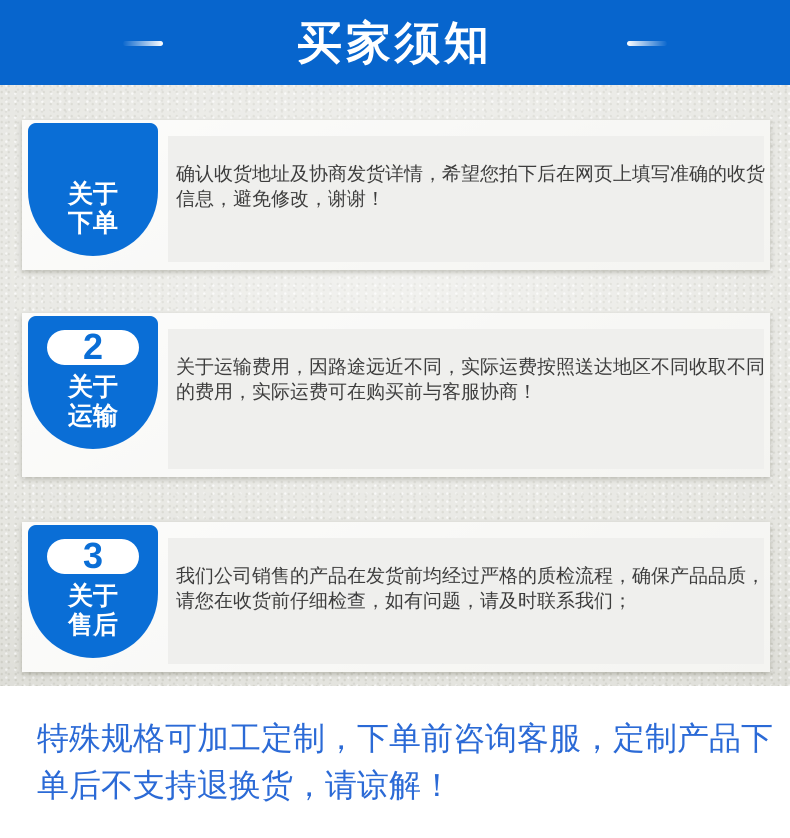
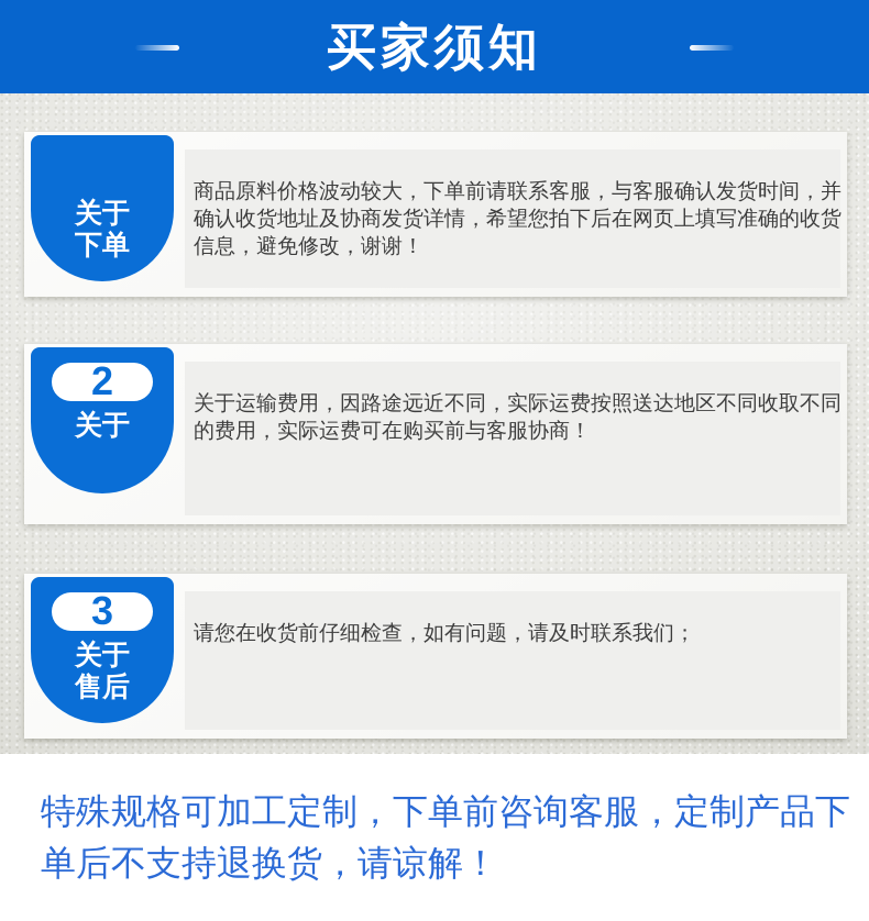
  买家须知
  关于
  下单
+ 商品原料价格波动较大，下单前请联系客服，与客服确认发货时间，并
  确认收货地址及协商发货详情，希望您拍下后在网页上填写准确的收货
  信息，避免修改，谢谢！
  2
  关于
- 运输
  关于运输费用，因路途远近不同，实际运费按照送达地区不同收取不同
  的费用，实际运费可在购买前与客服协商！
  3
  关于
  售后
- 我们公司销售的产品在发货前均经过严格的质检流程，确保产品品质，
  请您在收货前仔细检查，如有问题，请及时联系我们；
  特殊规格可加工定制，下单前咨询客服，定制产品下
  单后不支持退换货，请谅解！
